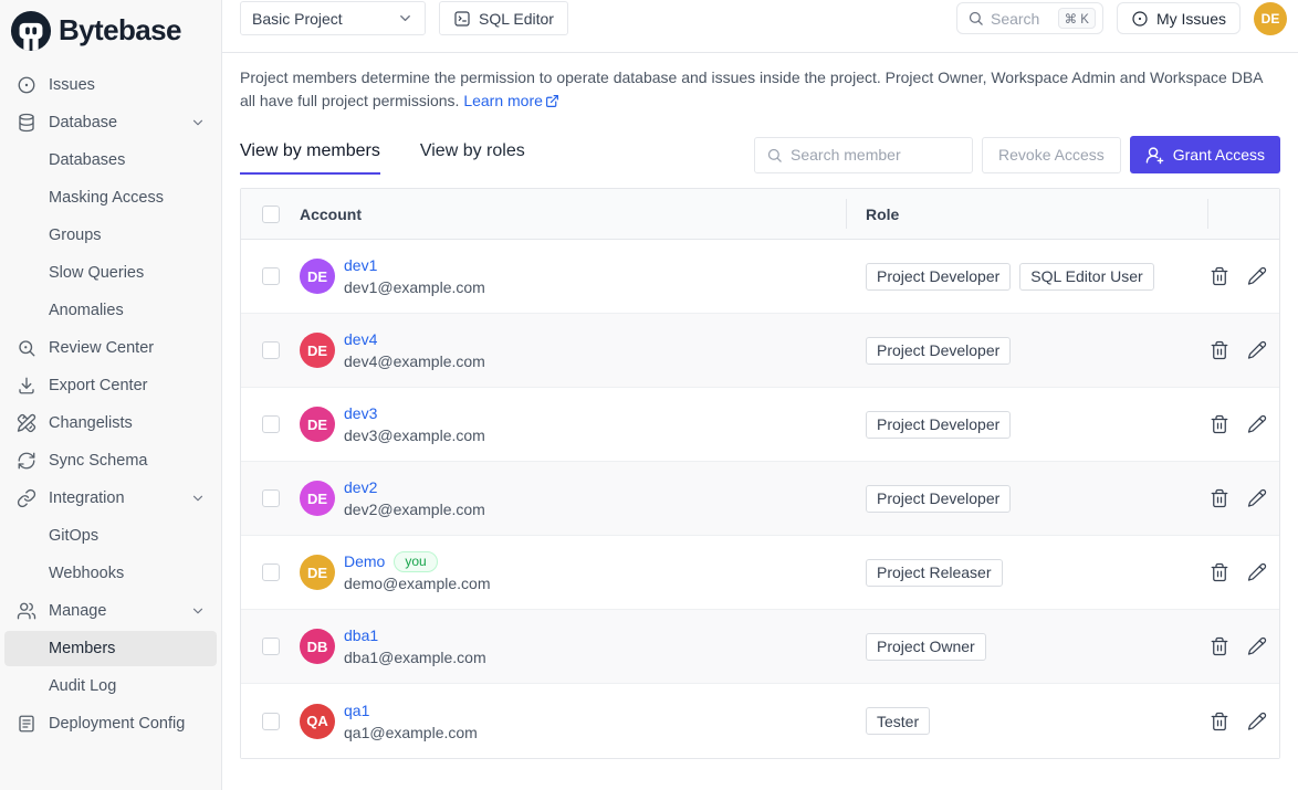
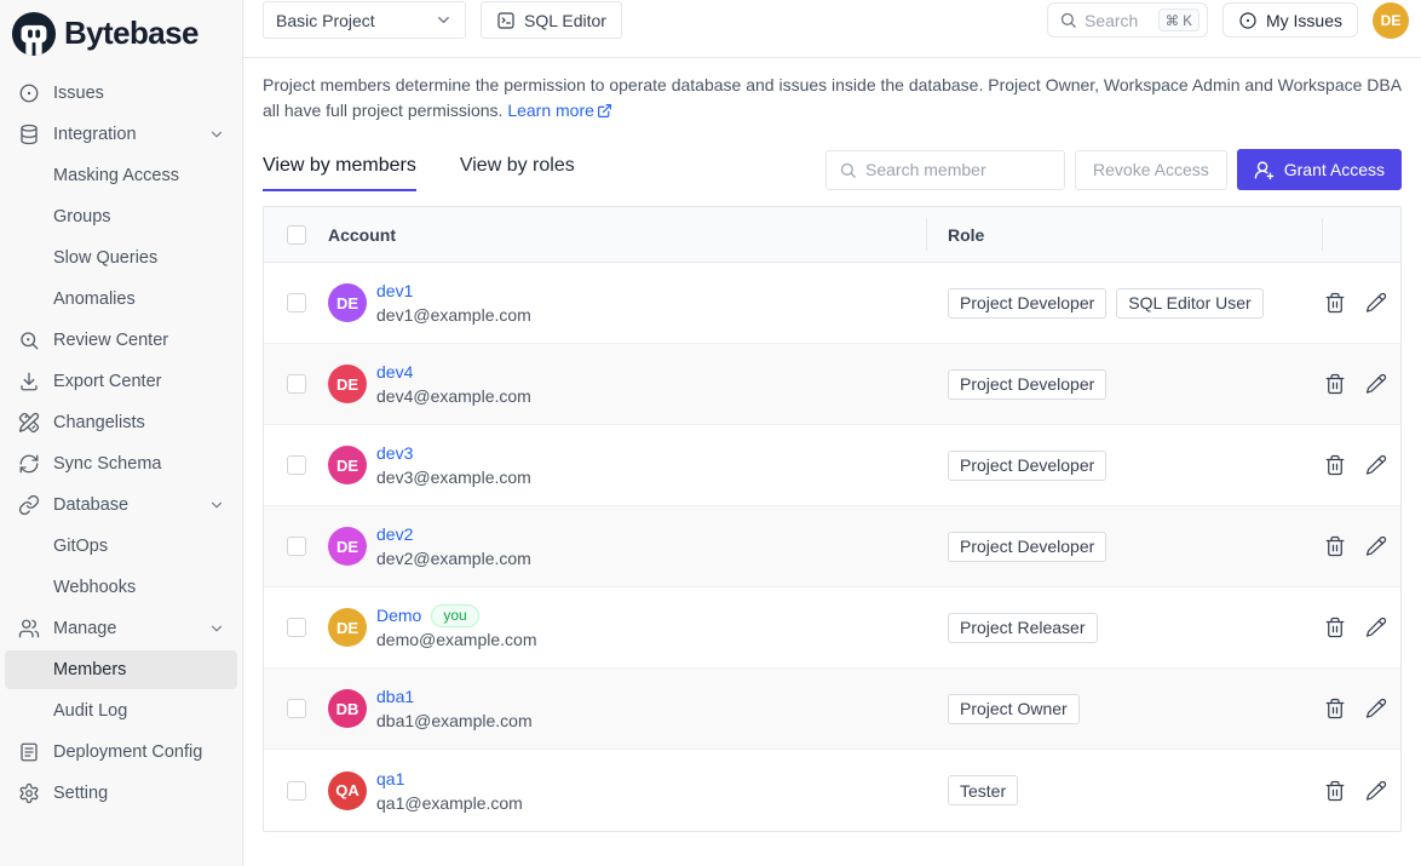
  Bytebase
  Issues
- Database
+ Integration
- Databases
  Masking Access
  Groups
  Slow Queries
  Anomalies
  Review Center
  Export Center
  Changelists
  Sync Schema
- Integration
+ Database
  GitOps
  Webhooks
  Manage
  Members
  Audit Log
  Deployment Config
+ Setting
  Basic Project
  SQL Editor
  Search
  ⌘ K
  My Issues
  DE
- Project members determine the permission to operate database and issues inside the project. Project Owner, Workspace Admin and Workspace DBA all have full project permissions. Learn more
+ Project members determine the permission to operate database and issues inside the database. Project Owner, Workspace Admin and Workspace DBA all have full project permissions. Learn more
  View by members
  View by roles
  Search member
  Revoke Access
  Grant Access
  Account
  Role
  DE
  dev1
  dev1@example.com
  Project Developer
  SQL Editor User
  DE
  dev4
  dev4@example.com
  Project Developer
  DE
  dev3
  dev3@example.com
  Project Developer
  DE
  dev2
  dev2@example.com
  Project Developer
  DE
  Demo
  you
  demo@example.com
  Project Releaser
  DB
  dba1
  dba1@example.com
  Project Owner
  QA
  qa1
  qa1@example.com
  Tester
